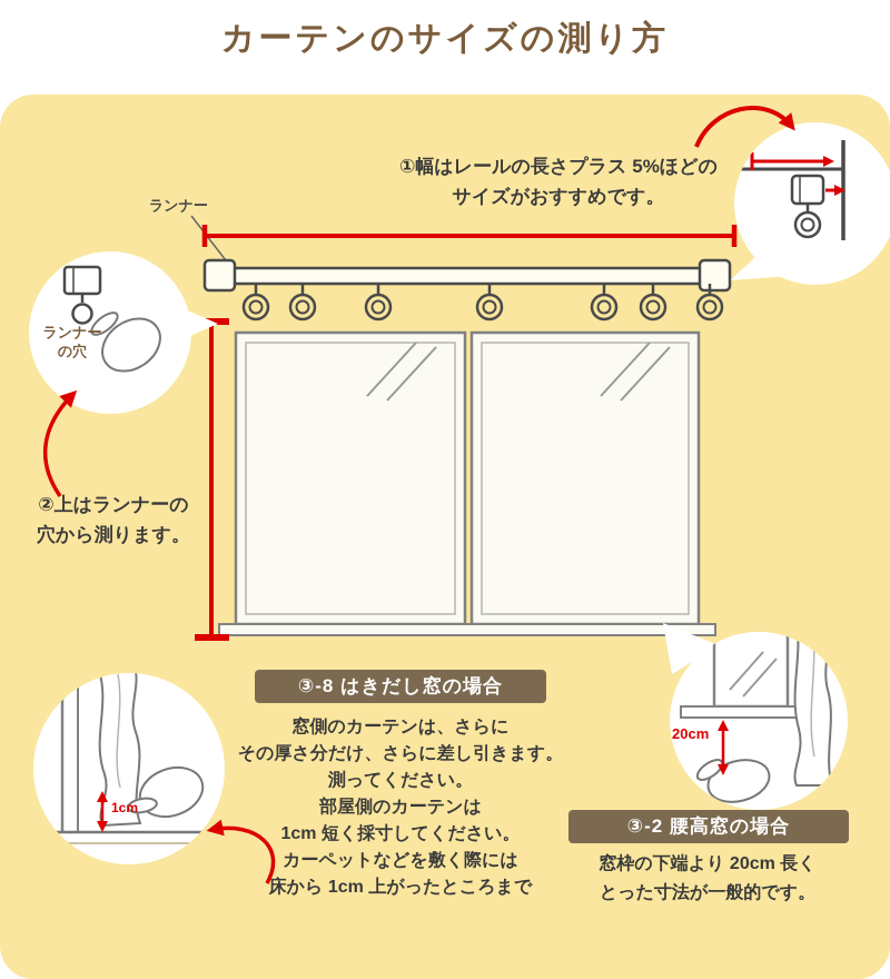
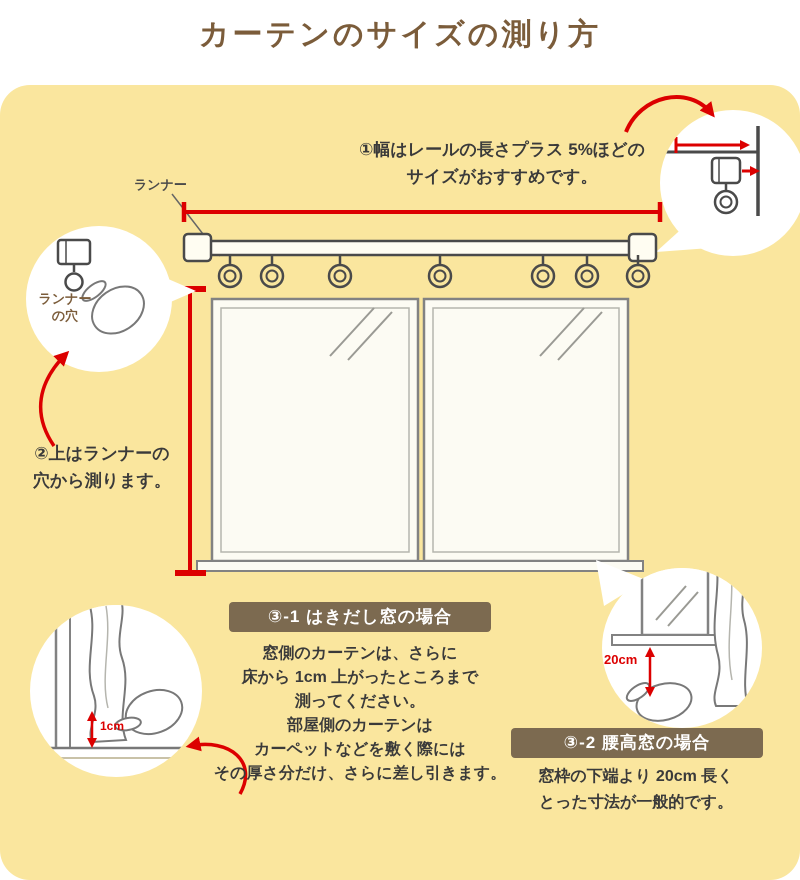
  カーテンのサイズの測り方
  ランナー
  ①幅はレールの長さプラス 5%ほどの
  サイズがおすすめです。
  ランナー
  の穴
  ②上はランナーの
  穴から測ります。
  1cm
  20cm
- ③-8 はきだし窓の場合
+ ③-1 はきだし窓の場合
  窓側のカーテンは、さらに
- その厚さ分だけ、さらに差し引きます。
+ 床から 1cm 上がったところまで
  測ってください。
  部屋側のカーテンは
- 1cm 短く採寸してください。
  カーペットなどを敷く際には
- 床から 1cm 上がったところまで
+ その厚さ分だけ、さらに差し引きます。
  ③-2 腰高窓の場合
  窓枠の下端より 20cm 長く
  とった寸法が一般的です。
